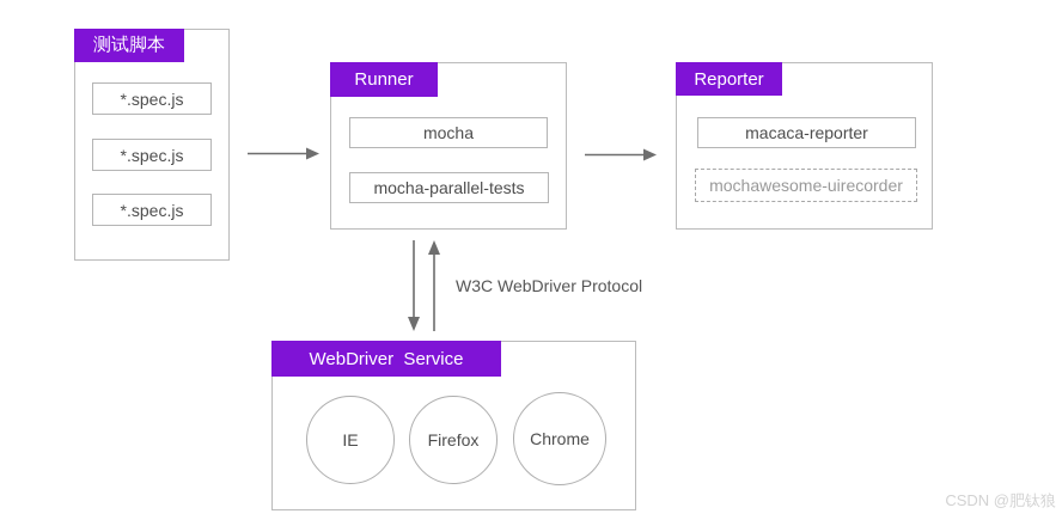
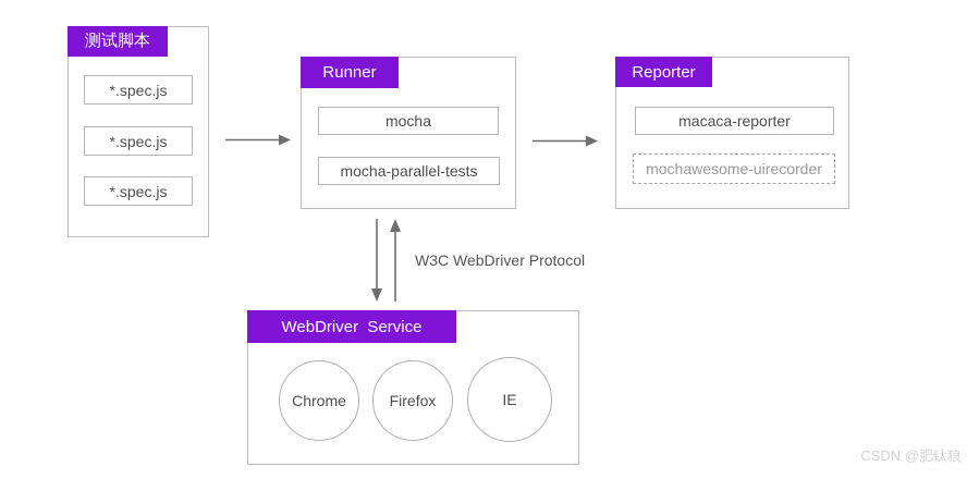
  测试脚本
  *.spec.js
  *.spec.js
  *.spec.js
  Runner
  mocha
  mocha-parallel-tests
  Reporter
  macaca-reporter
  mochawesome-uirecorder
  W3C WebDriver Protocol
  WebDriver Service
- IE
+ Chrome
  Firefox
- Chrome
+ IE
  CSDN @肥钛狼
